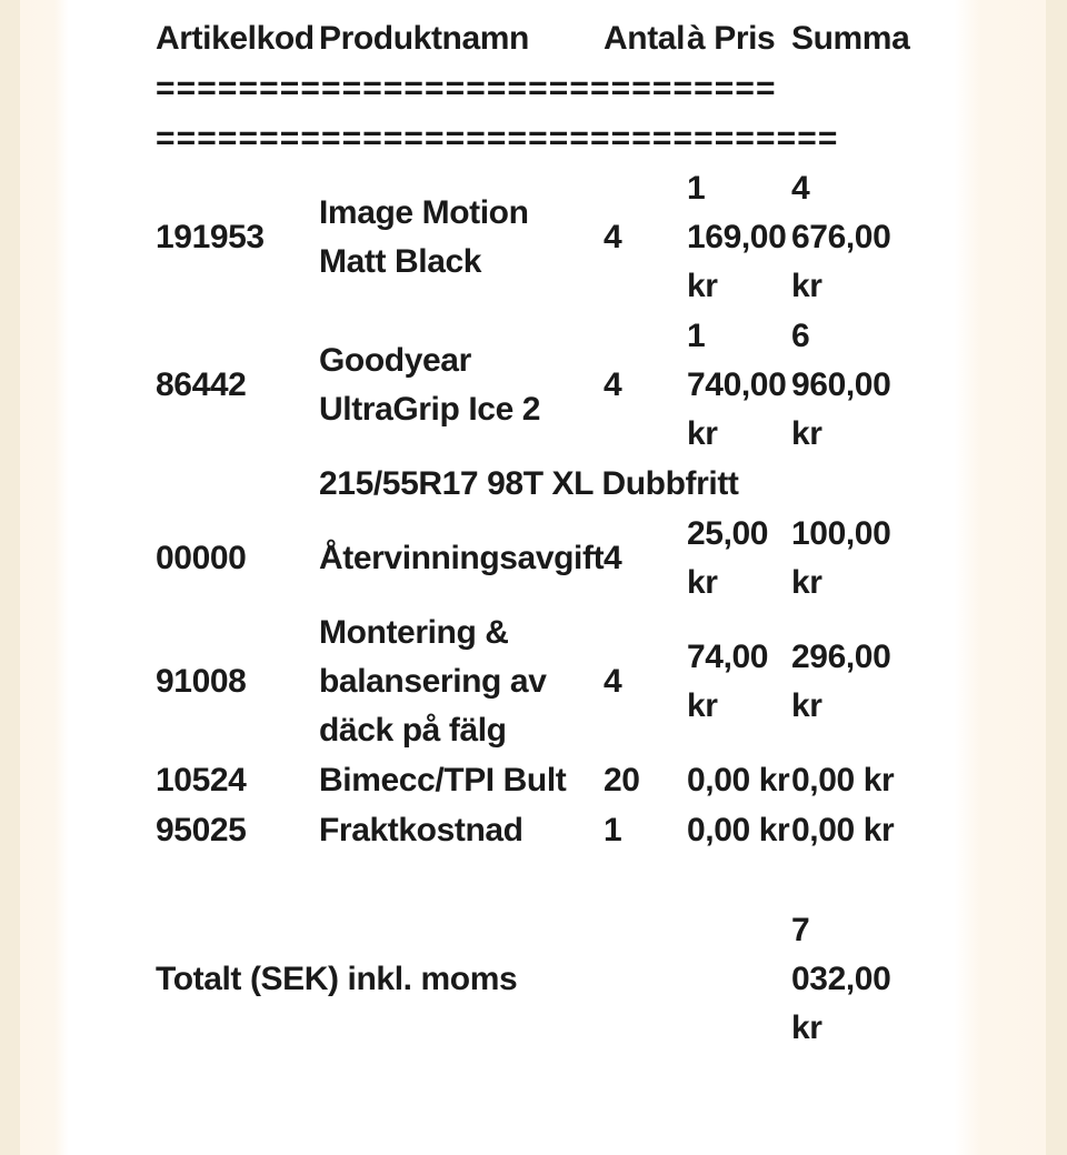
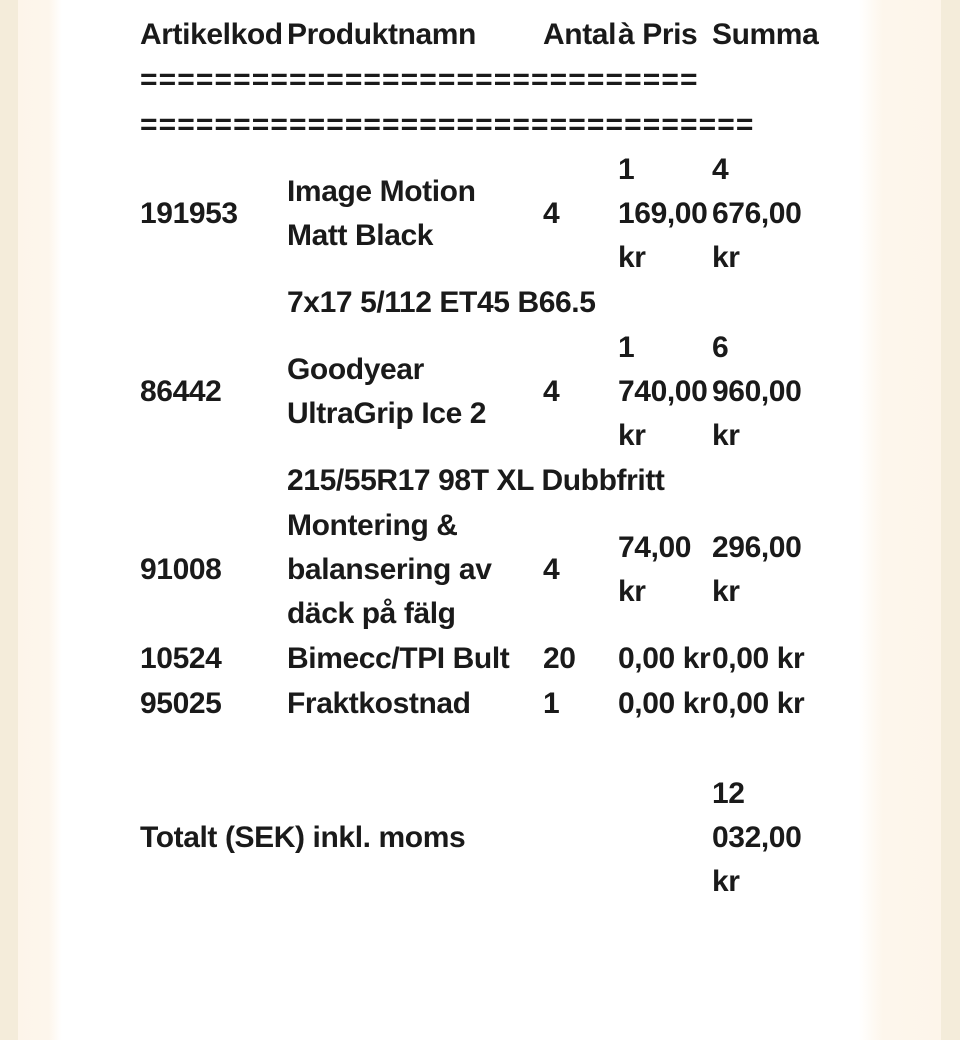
  Artikelkod	Produktnamn	Antal	à Pris	Summa
  ==============================
  =================================
  191953	Image Motion Matt Black	4	1 169,00 kr	4 676,00 kr
+ 	7x17 5/112 ET45 B66.5
  86442	Goodyear UltraGrip Ice 2	4	1 740,00 kr	6 960,00 kr
  	215/55R17 98T XL Dubbfritt
- 00000	Återvinningsavgift	4	25,00 kr	100,00 kr
  91008	Montering & balansering av däck på fälg	4	74,00 kr	296,00 kr
  10524	Bimecc/TPI Bult	20	0,00 kr	0,00 kr
  95025	Fraktkostnad	1	0,00 kr	0,00 kr
- Totalt (SEK) inkl. moms	7 032,00 kr
+ Totalt (SEK) inkl. moms	12 032,00 kr
